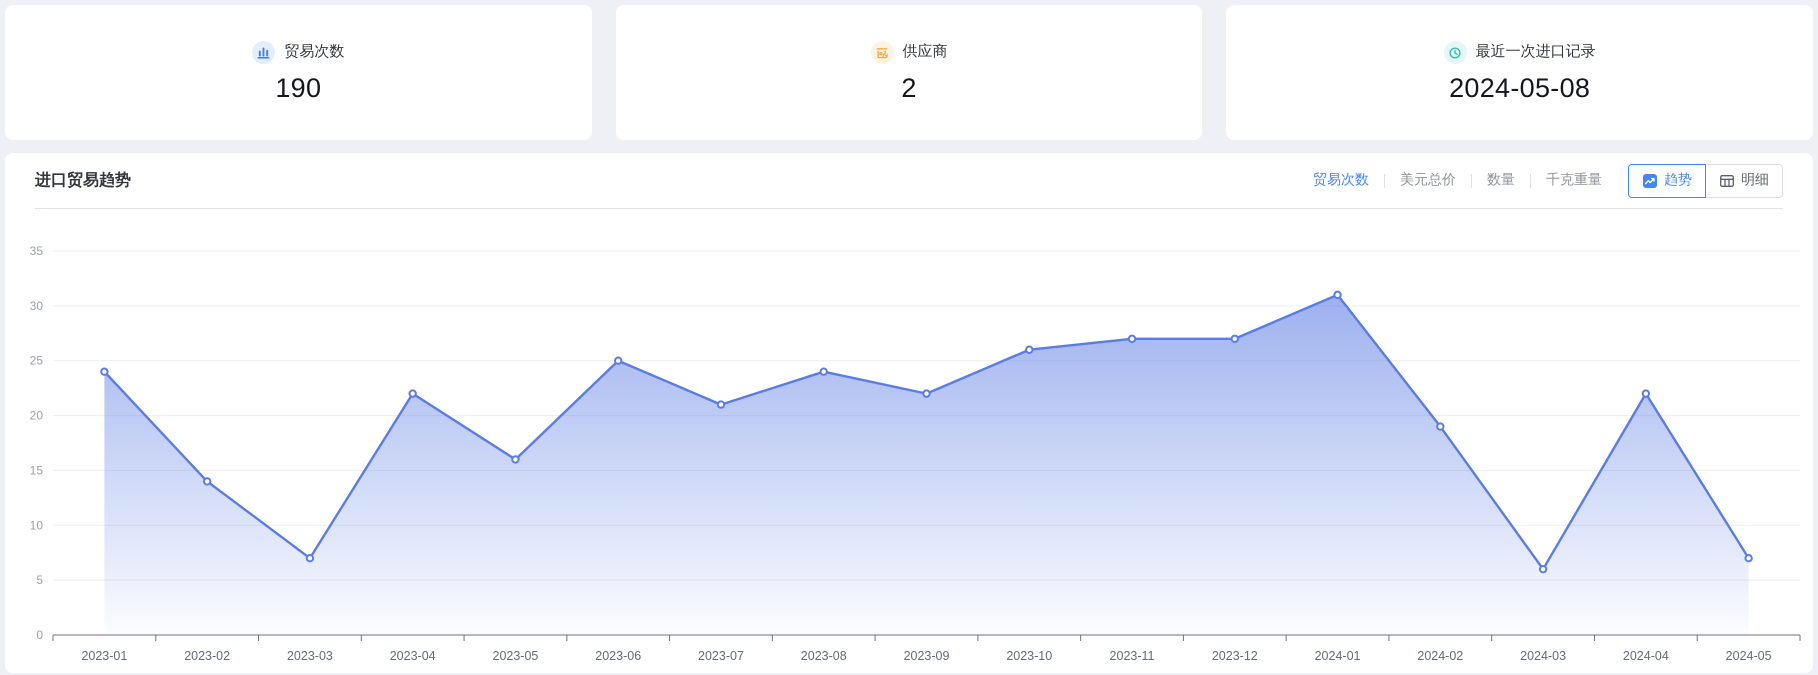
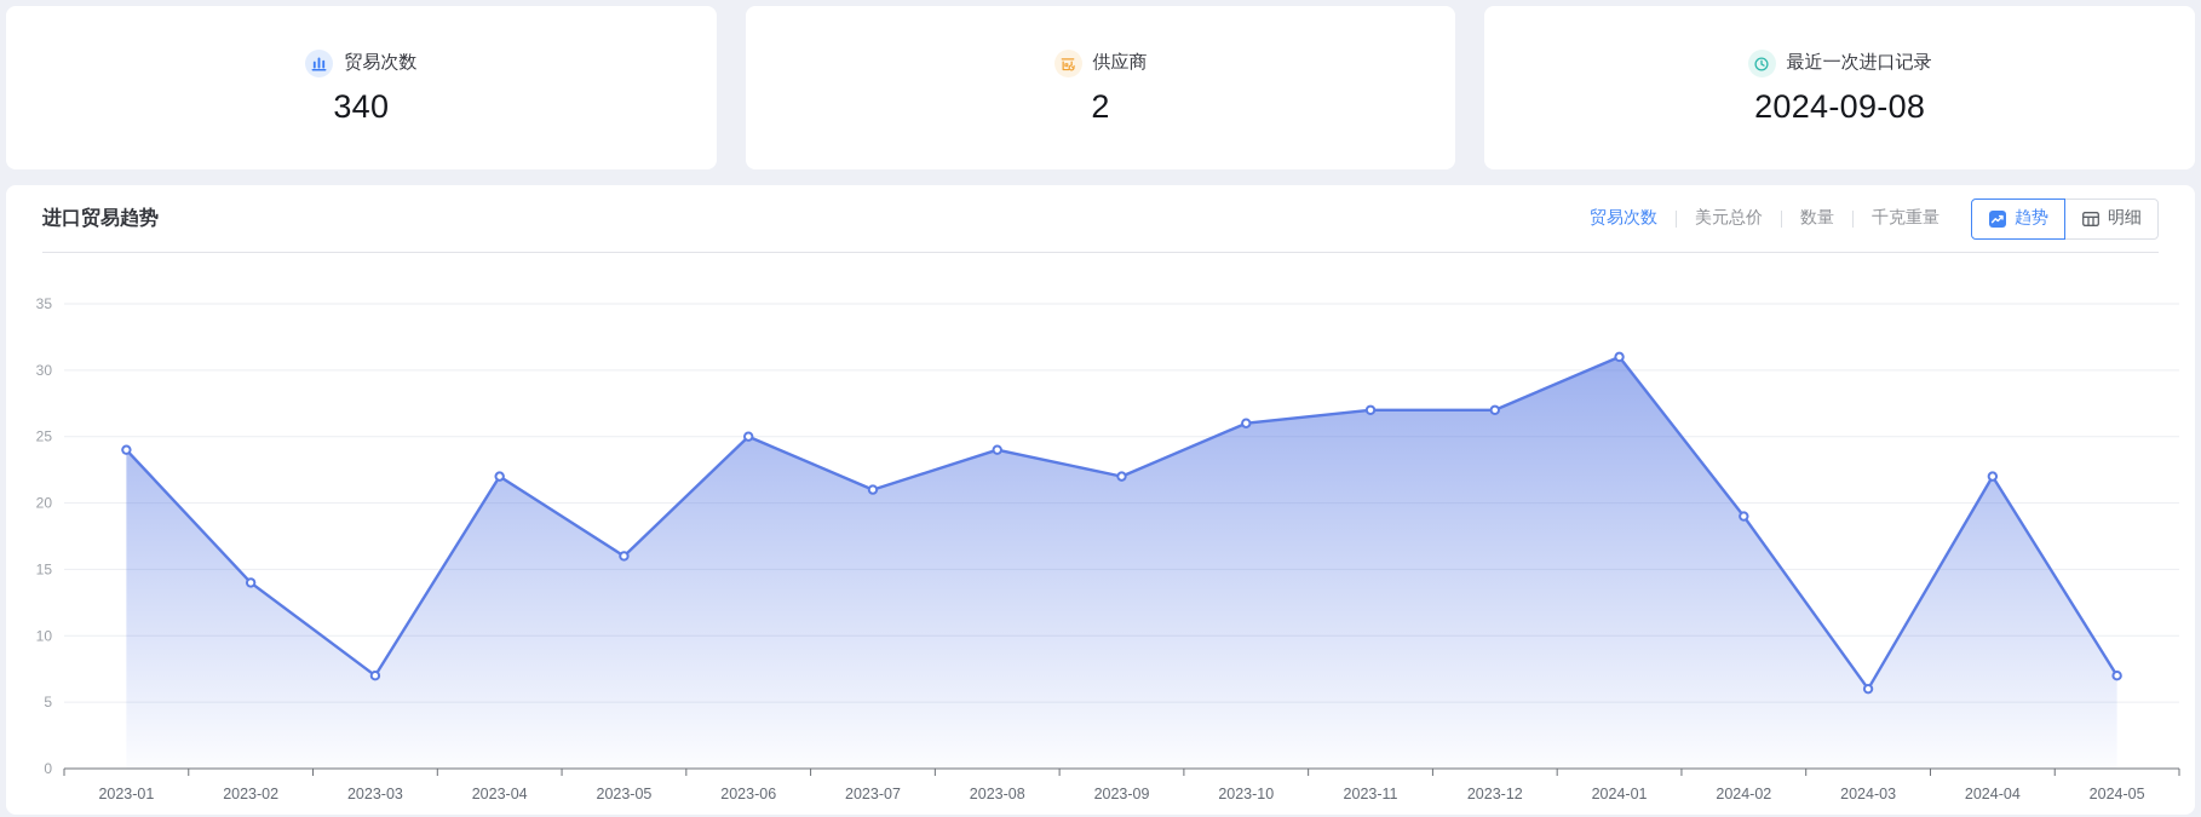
  贸易次数
- 190
+ 340
  供应商
  2
  最近一次进口记录
- 2024-05-08
+ 2024-09-08
  进口贸易趋势
  贸易次数
  美元总价
  数量
  千克重量
  趋势
  明细
  0
  5
  10
  15
  20
  25
  30
  35
  2023-01
  2023-02
  2023-03
  2023-04
  2023-05
  2023-06
  2023-07
  2023-08
  2023-09
  2023-10
  2023-11
  2023-12
  2024-01
  2024-02
  2024-03
  2024-04
  2024-05
